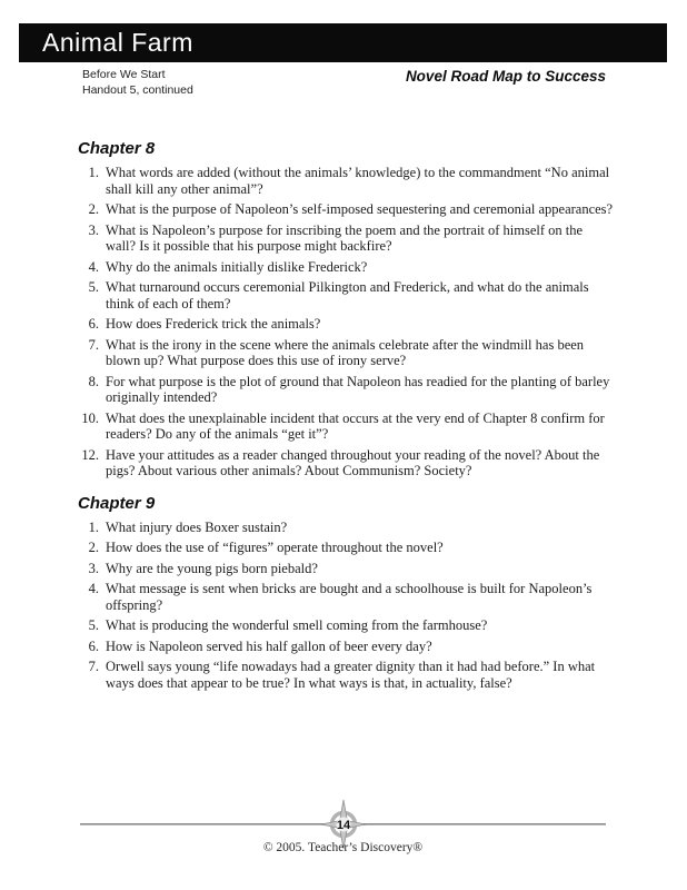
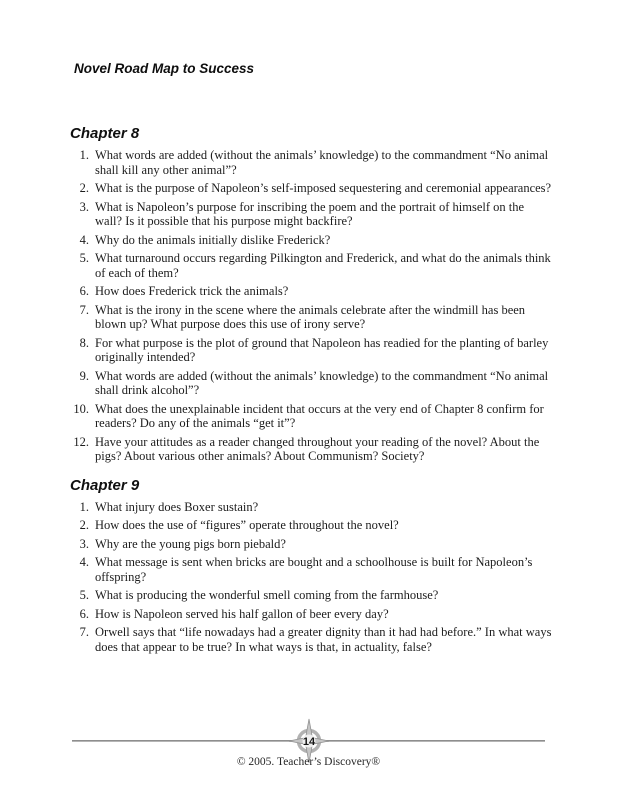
- Animal Farm
- Before We Start
- Handout 5, continued
  Novel Road Map to Success
  Chapter 8
  1.
  What words are added (without the animals’ knowledge) to the commandment “No animal shall kill any other animal”?
  2.
  What is the purpose of Napoleon’s self-imposed sequestering and ceremonial appearances?
  3.
  What is Napoleon’s purpose for inscribing the poem and the portrait of himself on the wall? Is it possible that his purpose might backfire?
  4.
  Why do the animals initially dislike Frederick?
  5.
- What turnaround occurs ceremonial Pilkington and Frederick, and what do the animals think of each of them?
+ What turnaround occurs regarding Pilkington and Frederick, and what do the animals think of each of them?
  6.
  How does Frederick trick the animals?
  7.
  What is the irony in the scene where the animals celebrate after the windmill has been blown up? What purpose does this use of irony serve?
  8.
  For what purpose is the plot of ground that Napoleon has readied for the planting of barley originally intended?
+ 9.
+ What words are added (without the animals’ knowledge) to the commandment “No animal shall drink alcohol”?
  10.
  What does the unexplainable incident that occurs at the very end of Chapter 8 confirm for readers? Do any of the animals “get it”?
  12.
  Have your attitudes as a reader changed throughout your reading of the novel? About the pigs? About various other animals? About Communism? Society?
  Chapter 9
  1.
  What injury does Boxer sustain?
  2.
  How does the use of “figures” operate throughout the novel?
  3.
  Why are the young pigs born piebald?
  4.
  What message is sent when bricks are bought and a schoolhouse is built for Napoleon’s offspring?
  5.
  What is producing the wonderful smell coming from the farmhouse?
  6.
  How is Napoleon served his half gallon of beer every day?
  7.
- Orwell says young “life nowadays had a greater dignity than it had had before.” In what ways does that appear to be true? In what ways is that, in actuality, false?
+ Orwell says that “life nowadays had a greater dignity than it had had before.” In what ways does that appear to be true? In what ways is that, in actuality, false?
  14
  © 2005. Teacher’s Discovery®
